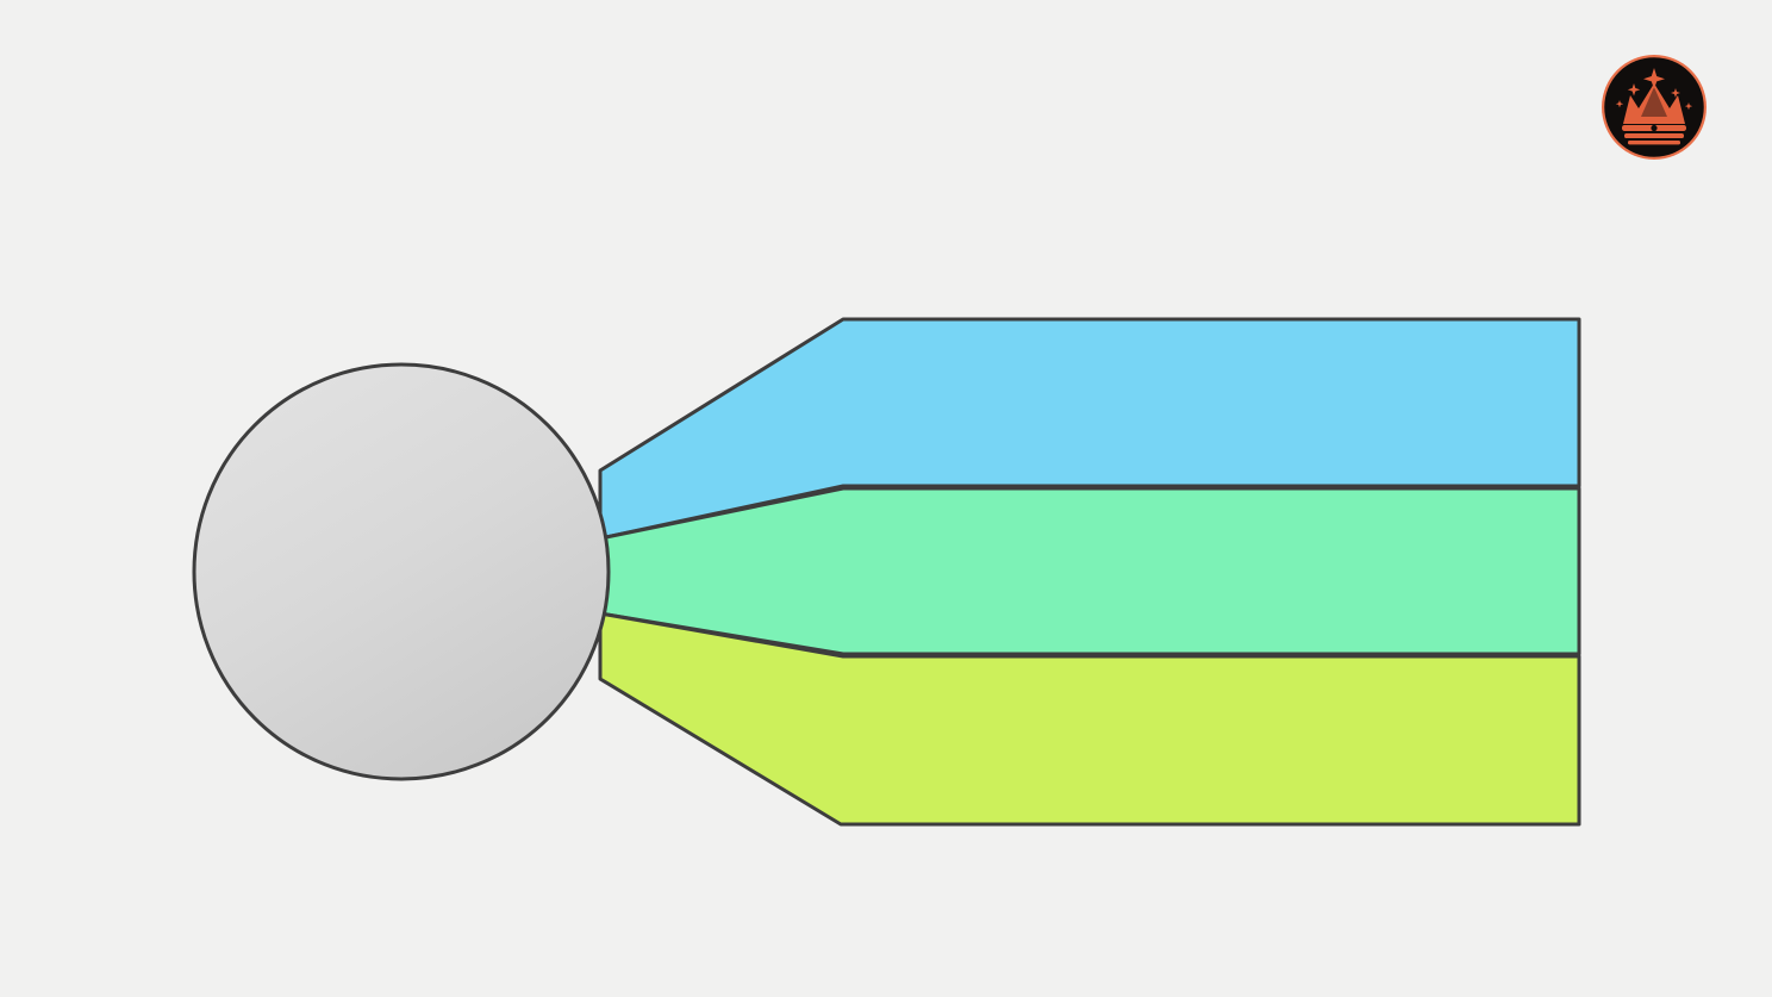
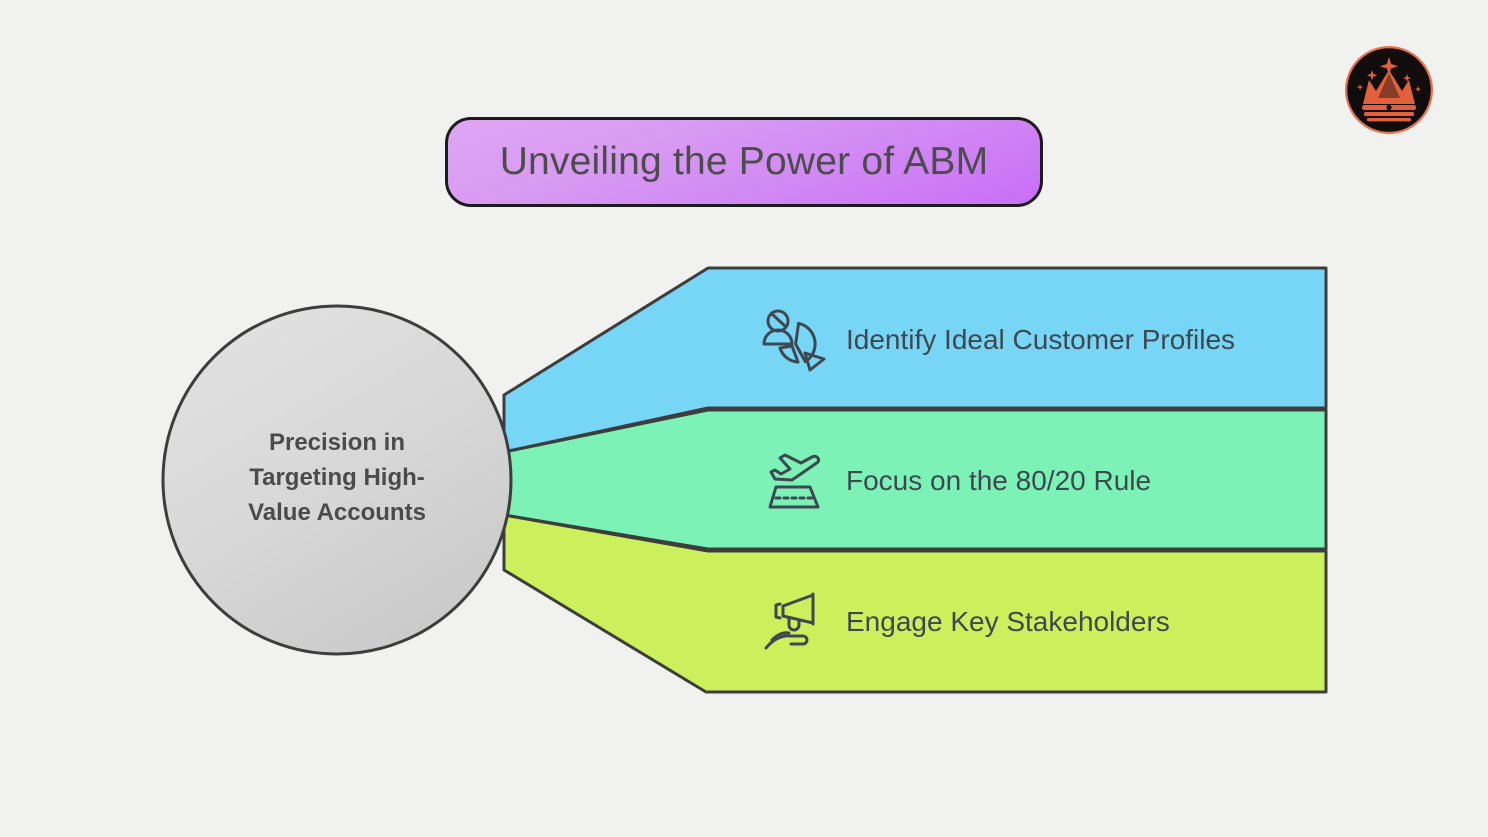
+ Unveiling the Power of ABM
+ Precision in
+ Targeting High-
+ Value Accounts
+ Identify Ideal Customer Profiles
+ Focus on the 80/20 Rule
+ Engage Key Stakeholders
